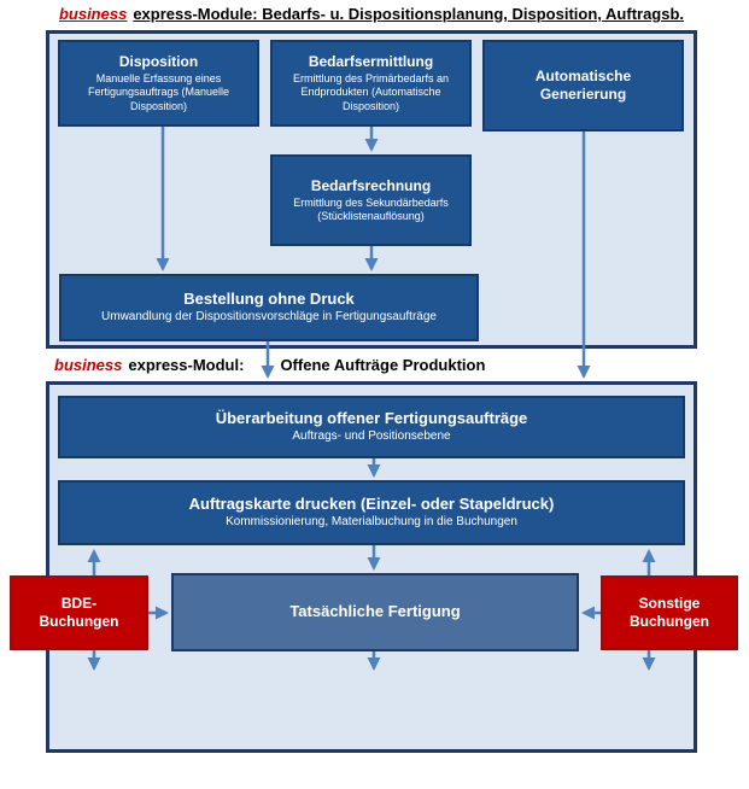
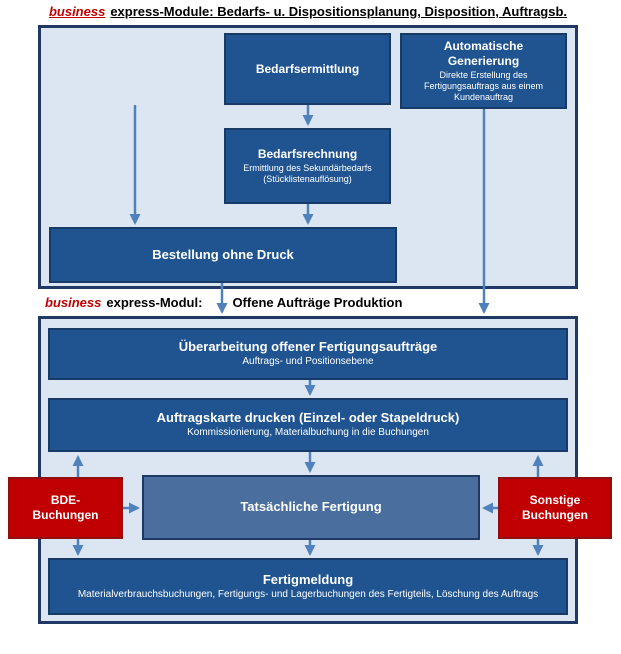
  business express-Module: Bedarfs- u. Dispositionsplanung, Disposition, Auftragsb.
  business express-Modul: Offene Aufträge Produktion
- Disposition
- Manuelle Erfassung eines Fertigungsauftrags (Manuelle Disposition)
  Bedarfsermittlung
- Ermittlung des Primärbedarfs an Endprodukten (Automatische Disposition)
  Automatische Generierung
+ Direkte Erstellung des Fertigungsauftrags aus einem Kundenauftrag
  Bedarfsrechnung
  Ermittlung des Sekundärbedarfs (Stücklistenauflösung)
  Bestellung ohne Druck
- Umwandlung der Dispositionsvorschläge in Fertigungsaufträge
  Überarbeitung offener Fertigungsaufträge
  Auftrags- und Positionsebene
  Auftragskarte drucken (Einzel- oder Stapeldruck)
  Kommissionierung, Materialbuchung in die Buchungen
  BDE-Buchungen
  Tatsächliche Fertigung
  Sonstige Buchungen
+ Fertigmeldung
+ Materialverbrauchsbuchungen, Fertigungs- und Lagerbuchungen des Fertigteils, Löschung des Auftrags
